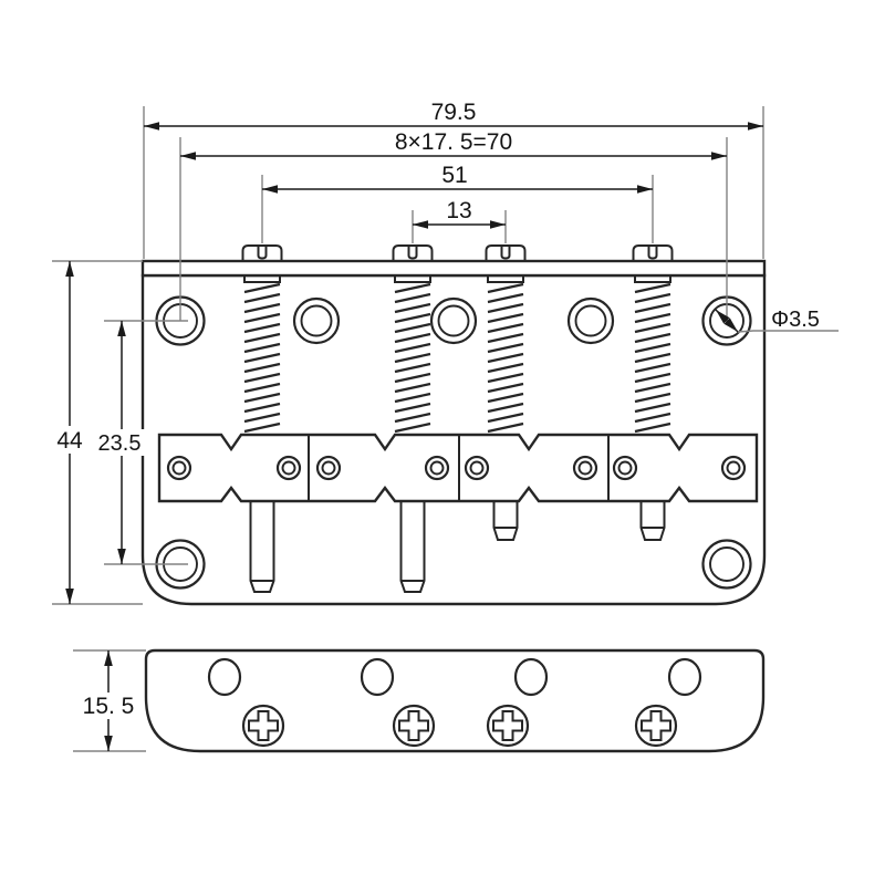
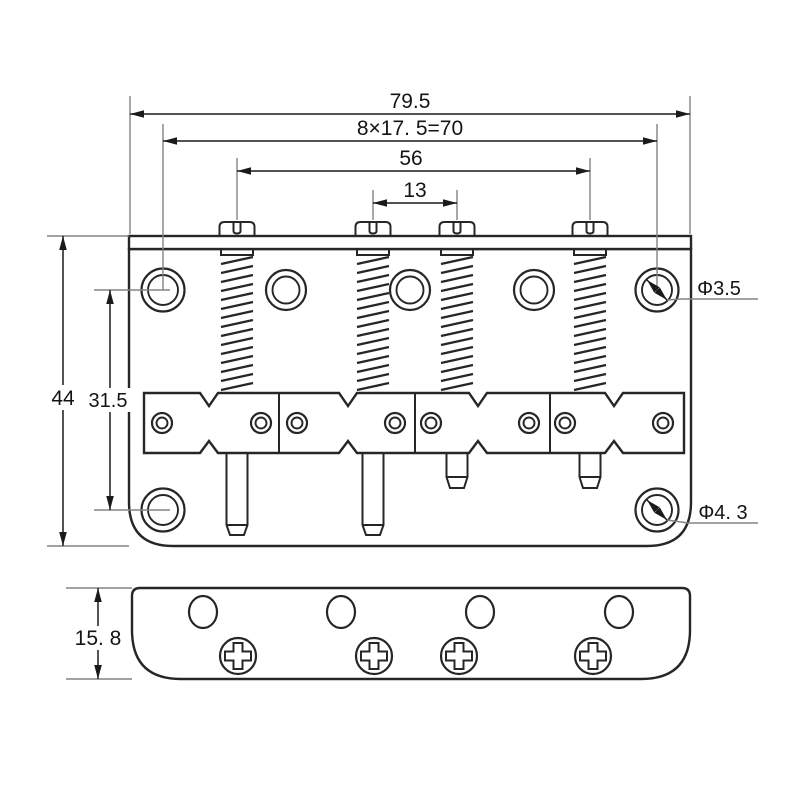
  79.5
  8×17. 5=70
- 51
+ 56
  13
  44
- 23.5
+ 31.5
  Φ3.5
+ Φ4. 3
- 15. 5
+ 15. 8
